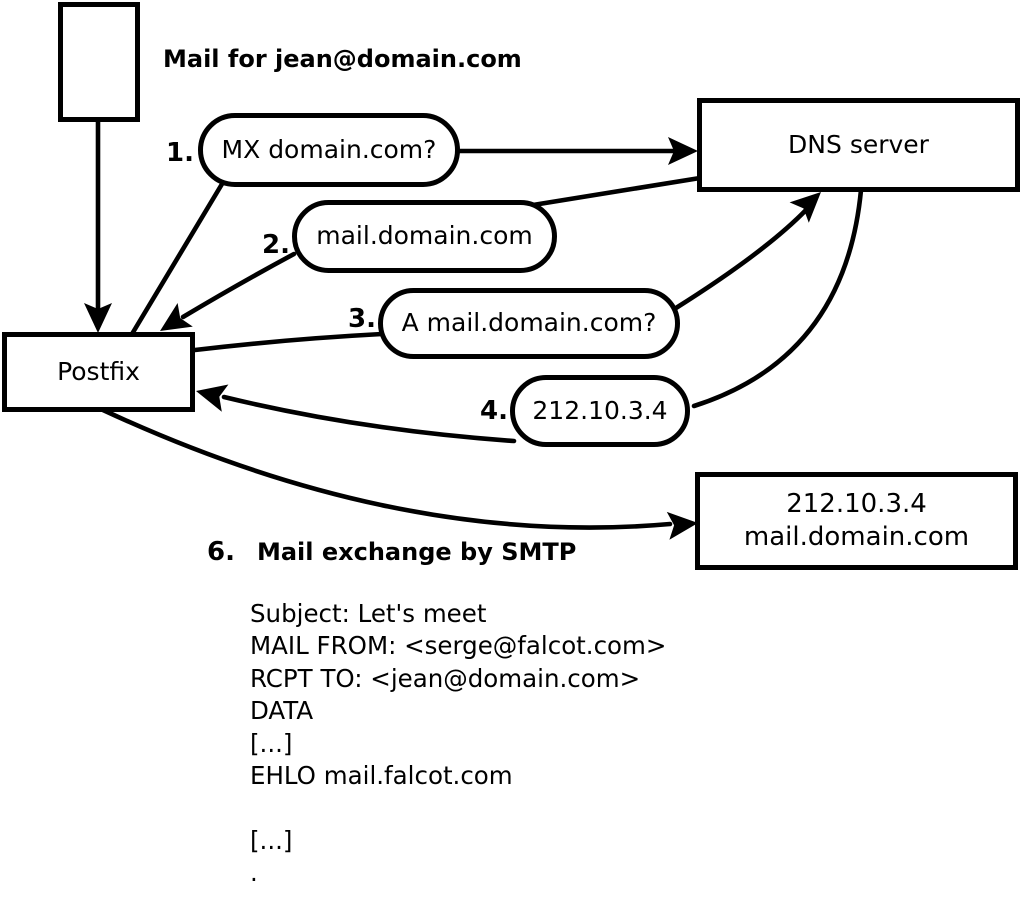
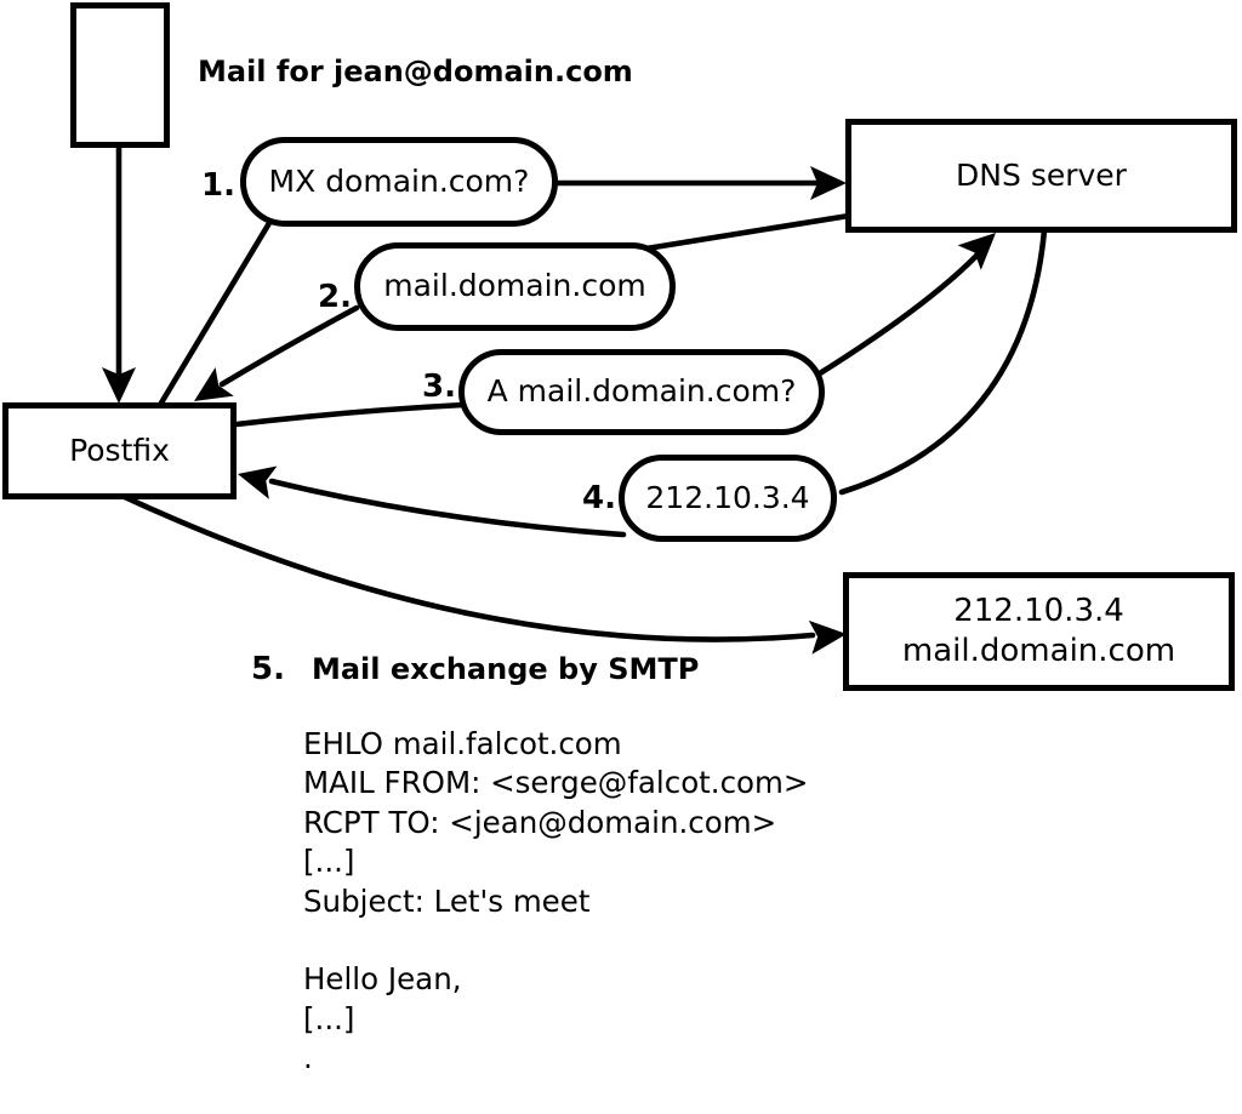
  Postfix
  DNS server
  212.10.3.4
  mail.domain.com
  MX domain.com?
  mail.domain.com
  A mail.domain.com?
  212.10.3.4
  1.
  2.
  3.
  4.
  Mail for jean@domain.com
- 6.
+ 5.
  Mail exchange by SMTP
- Subject: Let's meet
+ EHLO mail.falcot.com
  MAIL FROM: <serge@falcot.com>
  RCPT TO: <jean@domain.com>
- DATA
  [...]
- EHLO mail.falcot.com
+ Subject: Let's meet
+ Hello Jean,
  [...]
  .
